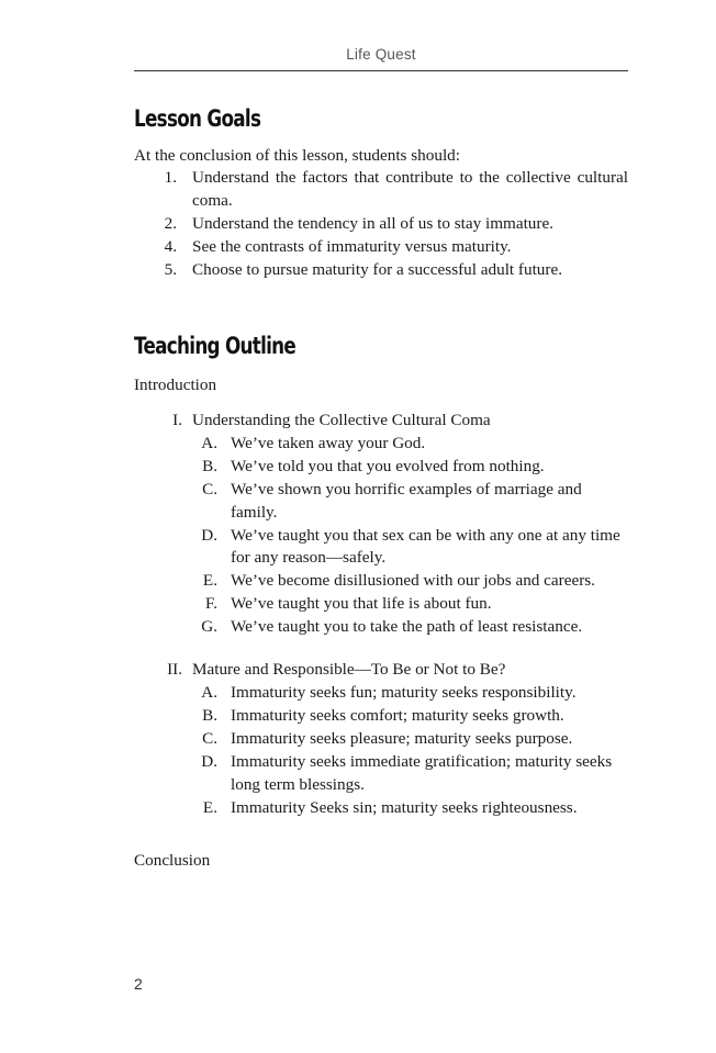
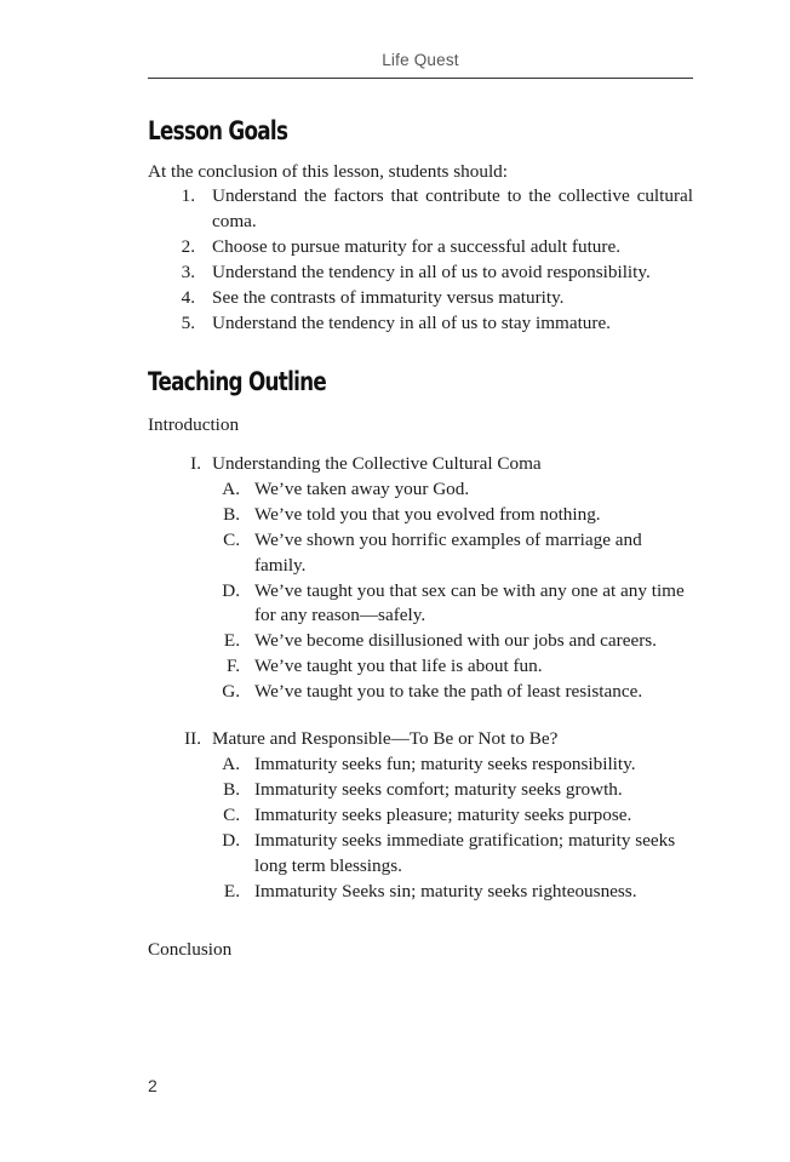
  Life Quest
  Lesson Goals
  At the conclusion of this lesson, students should:
  1.
  Understand the factors that contribute to the collective cultural coma.
  2.
- Understand the tendency in all of us to stay immature.
+ Choose to pursue maturity for a successful adult future.
+ 3.
+ Understand the tendency in all of us to avoid responsibility.
  4.
  See the contrasts of immaturity versus maturity.
  5.
- Choose to pursue maturity for a successful adult future.
+ Understand the tendency in all of us to stay immature.
  Teaching Outline
  Introduction
  I.
  Understanding the Collective Cultural Coma
  A.
  We’ve taken away your God.
  B.
  We’ve told you that you evolved from nothing.
  C.
  We’ve shown you horrific examples of marriage and family.
  D.
  We’ve taught you that sex can be with any one at any time for any reason—safely.
  E.
  We’ve become disillusioned with our jobs and careers.
  F.
  We’ve taught you that life is about fun.
  G.
  We’ve taught you to take the path of least resistance.
  II.
  Mature and Responsible—To Be or Not to Be?
  A.
  Immaturity seeks fun; maturity seeks responsibility.
  B.
  Immaturity seeks comfort; maturity seeks growth.
  C.
  Immaturity seeks pleasure; maturity seeks purpose.
  D.
  Immaturity seeks immediate gratification; maturity seeks long term blessings.
  E.
  Immaturity Seeks sin; maturity seeks righteousness.
  Conclusion
  2
